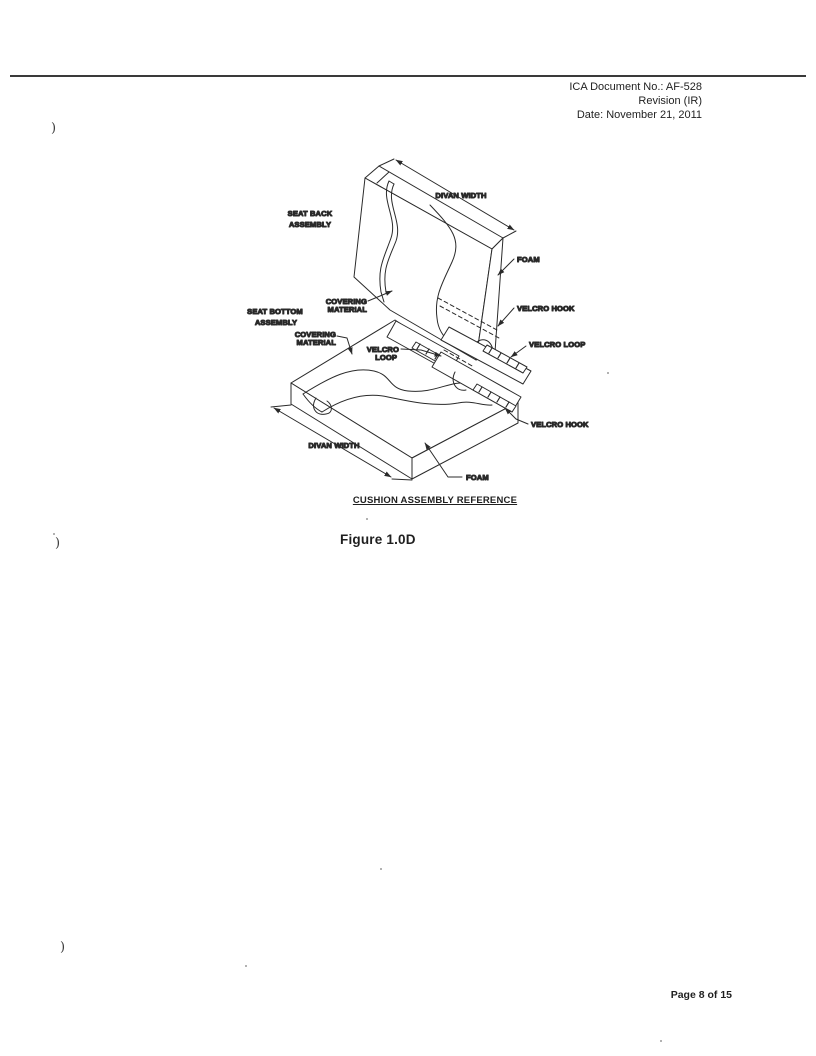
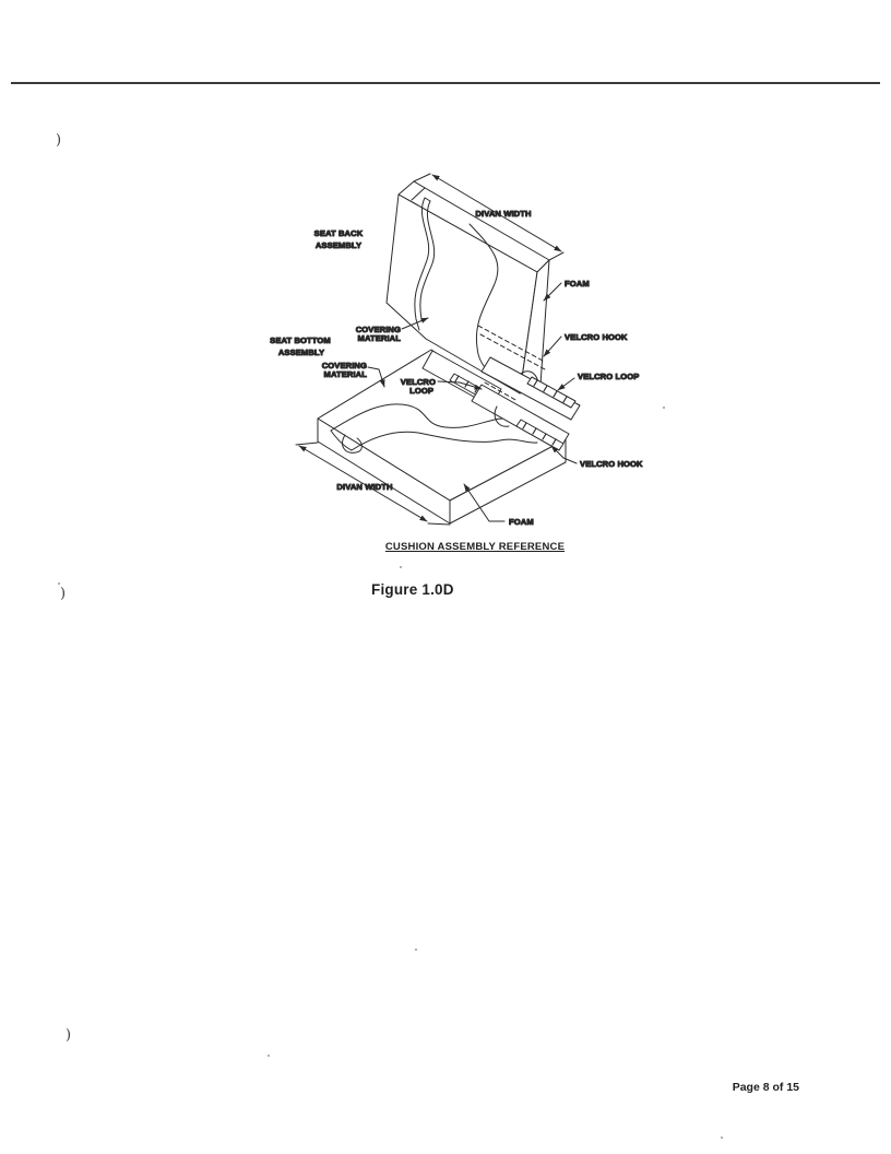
- ICA Document No.: AF-528
- Revision (IR)
- Date: November 21, 2011
  DIVAN WIDTH
  DIVAN WIDTH
  SEAT BACK
  ASSEMBLY
  SEAT BOTTOM
  ASSEMBLY
  COVERING
  MATERIAL
  FOAM
  VELCRO HOOK
  VELCRO LOOP
  VELCRO
  LOOP
  COVERING
  MATERIAL
  VELCRO HOOK
  FOAM
  CUSHION ASSEMBLY REFERENCE
  Figure 1.0D
  Page 8 of 15
  )
  )
  )
